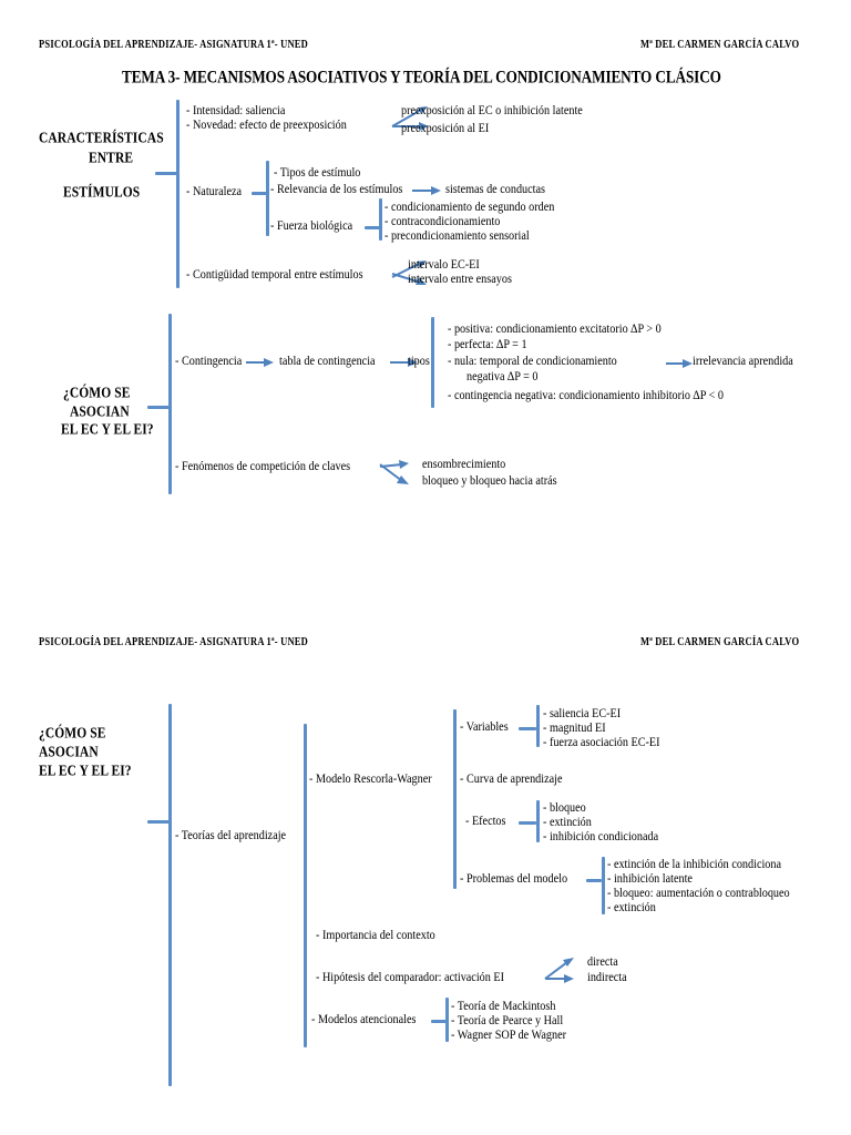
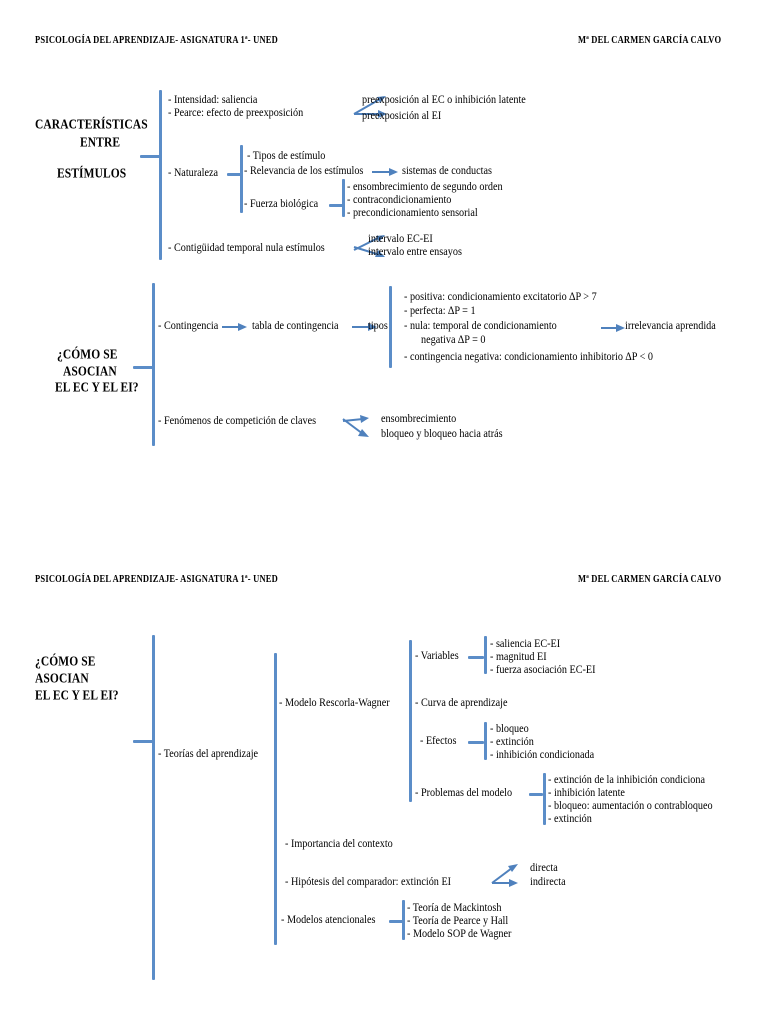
  PSICOLOGÍA DEL APRENDIZAJE- ASIGNATURA 1ª- UNED
  Mª DEL CARMEN GARCÍA CALVO
- TEMA 3- MECANISMOS ASOCIATIVOS Y TEORÍA DEL CONDICIONAMIENTO CLÁSICO
  CARACTERÍSTICAS
  ENTRE
  ESTÍMULOS
  - Intensidad: saliencia
- - Novedad: efecto de preexposición
+ - Pearce: efecto de preexposición
  preexposición al EC o inhibición latente
  preexposición al EI
  - Naturaleza
  - Tipos de estímulo
  - Relevancia de los estímulos
  sistemas de conductas
  - Fuerza biológica
- - condicionamiento de segundo orden
+ - ensombrecimiento de segundo orden
  - contracondicionamiento
  - precondicionamiento sensorial
- - Contigüidad temporal entre estímulos
+ - Contigüidad temporal nula estímulos
  intervalo EC-EI
  intervalo entre ensayos
  ¿CÓMO SE
  ASOCIAN
  EL EC Y EL EI?
  - Contingencia
  tabla de contingencia
  tipos
- - positiva: condicionamiento excitatorio ∆P > 0
+ - positiva: condicionamiento excitatorio ∆P > 7
  - perfecta: ∆P = 1
  - nula: temporal de condicionamiento
  negativa ∆P = 0
  - contingencia negativa: condicionamiento inhibitorio ∆P < 0
  irrelevancia aprendida
  - Fenómenos de competición de claves
  ensombrecimiento
  bloqueo y bloqueo hacia atrás
  PSICOLOGÍA DEL APRENDIZAJE- ASIGNATURA 1ª- UNED
  Mª DEL CARMEN GARCÍA CALVO
  ¿CÓMO SE
  ASOCIAN
  EL EC Y EL EI?
  - Teorías del aprendizaje
  - Modelo Rescorla-Wagner
  - Variables
  - saliencia EC-EI
  - magnitud EI
  - fuerza asociación EC-EI
  - Curva de aprendizaje
  - Efectos
  - bloqueo
  - extinción
  - inhibición condicionada
  - Problemas del modelo
  - extinción de la inhibición condiciona
  - inhibición latente
  - bloqueo: aumentación o contrabloqueo
  - extinción
  - Importancia del contexto
- - Hipótesis del comparador: activación EI
+ - Hipótesis del comparador: extinción EI
  directa
  indirecta
  - Modelos atencionales
  - Teoría de Mackintosh
  - Teoría de Pearce y Hall
- - Wagner SOP de Wagner
+ - Modelo SOP de Wagner
